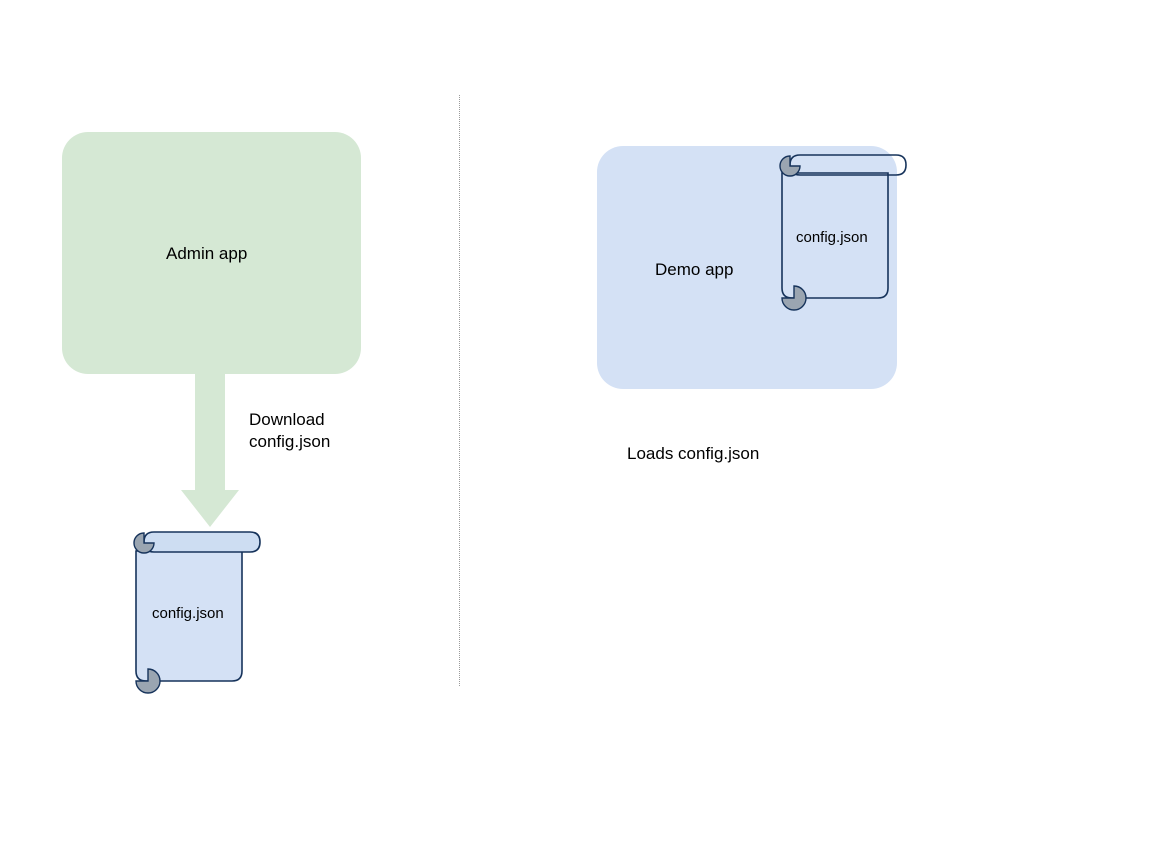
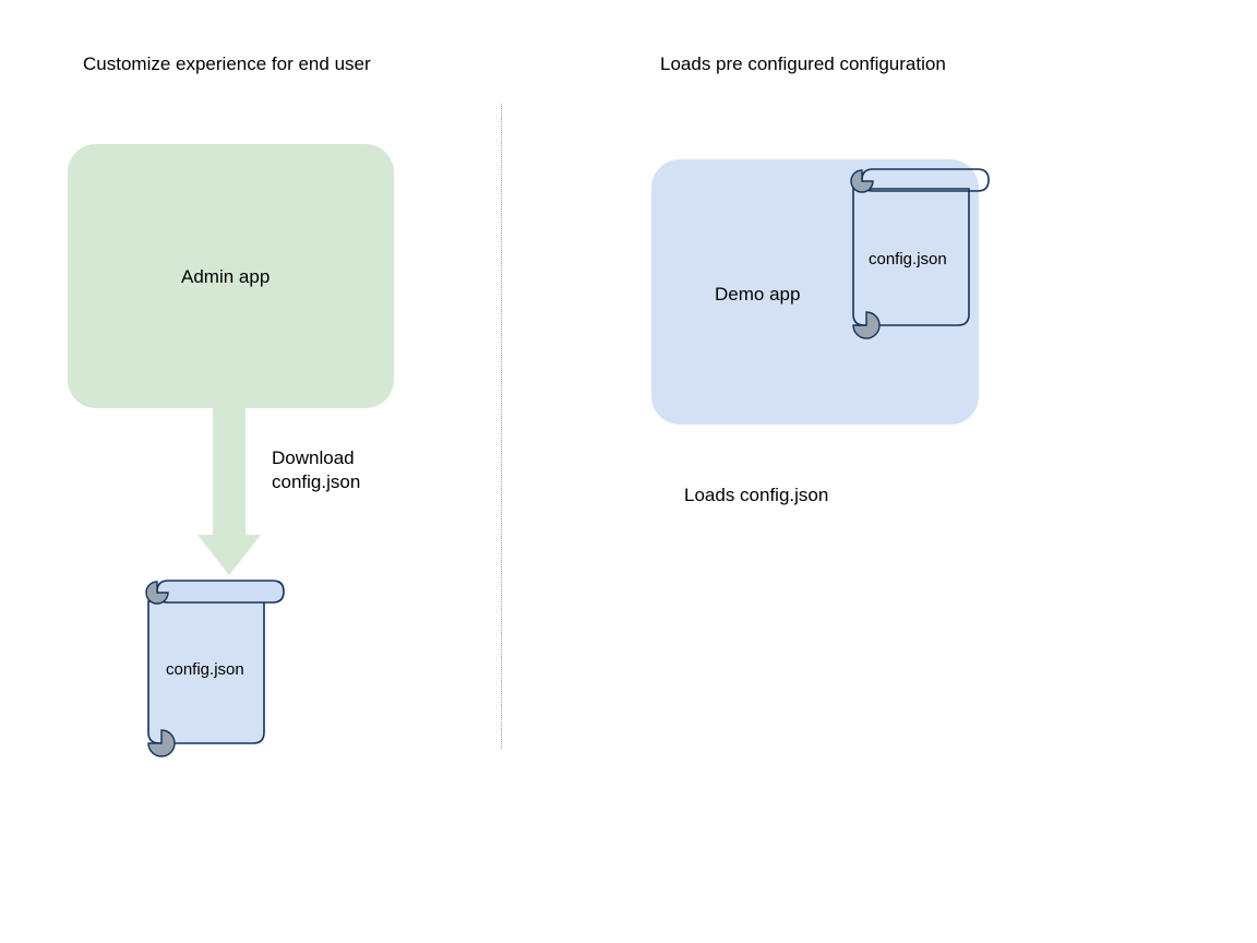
+ Customize experience for end user
+ Loads pre configured configuration
  Admin app
  Download
  config.json
  config.json
  Demo app
  config.json
  Loads config.json
